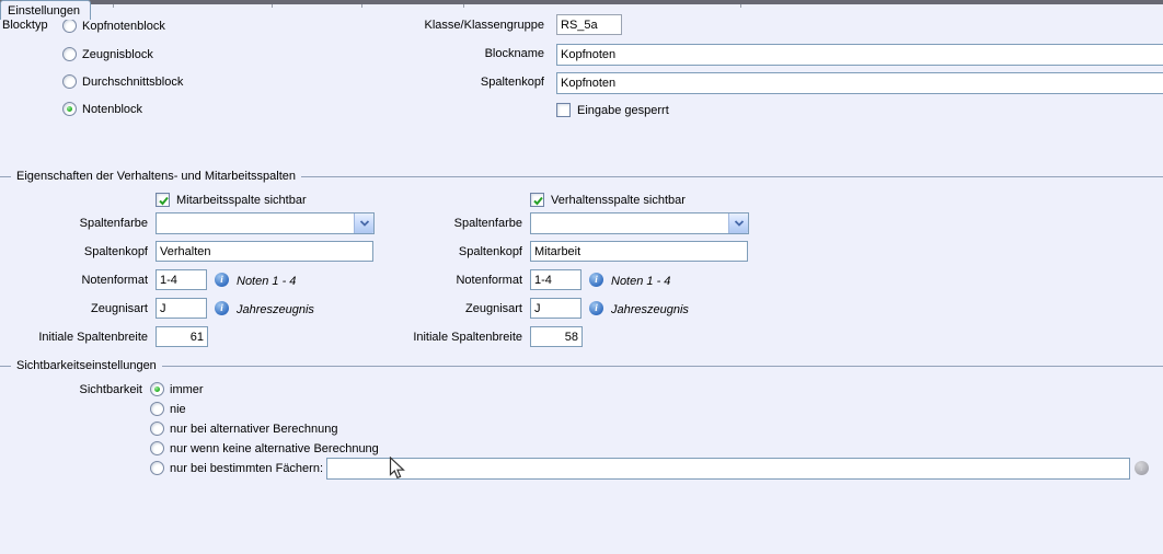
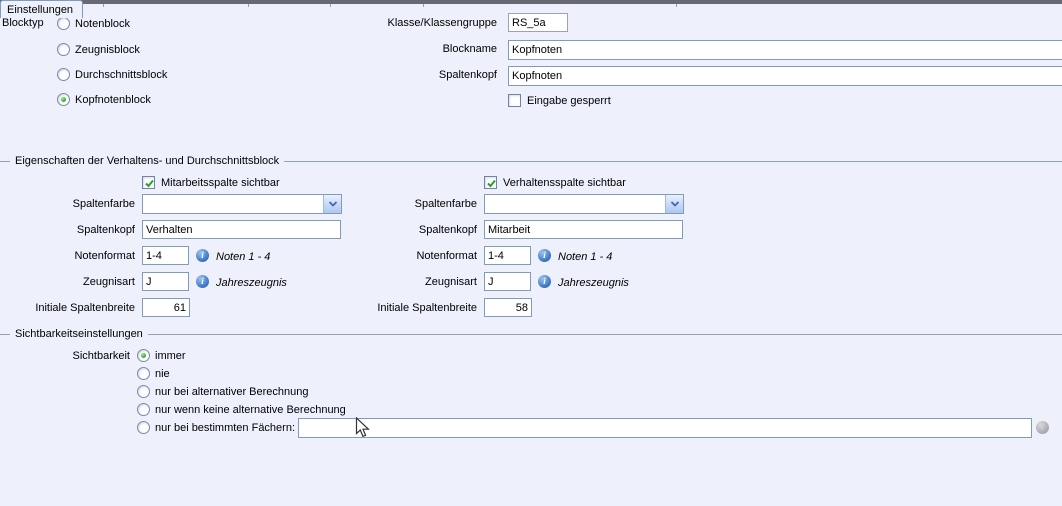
  Blocktyp
- Kopfnotenblock
+ Notenblock
  Zeugnisblock
  Durchschnittsblock
- Notenblock
+ Kopfnotenblock
  Klasse/Klassengruppe
  RS_5a
  Blockname
  Kopfnoten
  Spaltenkopf
  Kopfnoten
  Eingabe gesperrt
  Einstellungen
- Eigenschaften der Verhaltens- und Mitarbeitsspalten
+ Eigenschaften der Verhaltens- und Durchschnittsblock
  Mitarbeitsspalte sichtbar
  Spaltenfarbe
  Spaltenkopf
  Verhalten
  Notenformat
  1-4
  i
  Noten 1 - 4
  Zeugnisart
  J
  i
  Jahreszeugnis
  Initiale Spaltenbreite
  61
  Verhaltensspalte sichtbar
  Spaltenfarbe
  Spaltenkopf
  Mitarbeit
  Notenformat
  1-4
  i
  Noten 1 - 4
  Zeugnisart
  J
  i
  Jahreszeugnis
  Initiale Spaltenbreite
  58
  Sichtbarkeitseinstellungen
  Sichtbarkeit
  immer
  nie
  nur bei alternativer Berechnung
  nur wenn keine alternative Berechnung
  nur bei bestimmten Fächern:
  i
